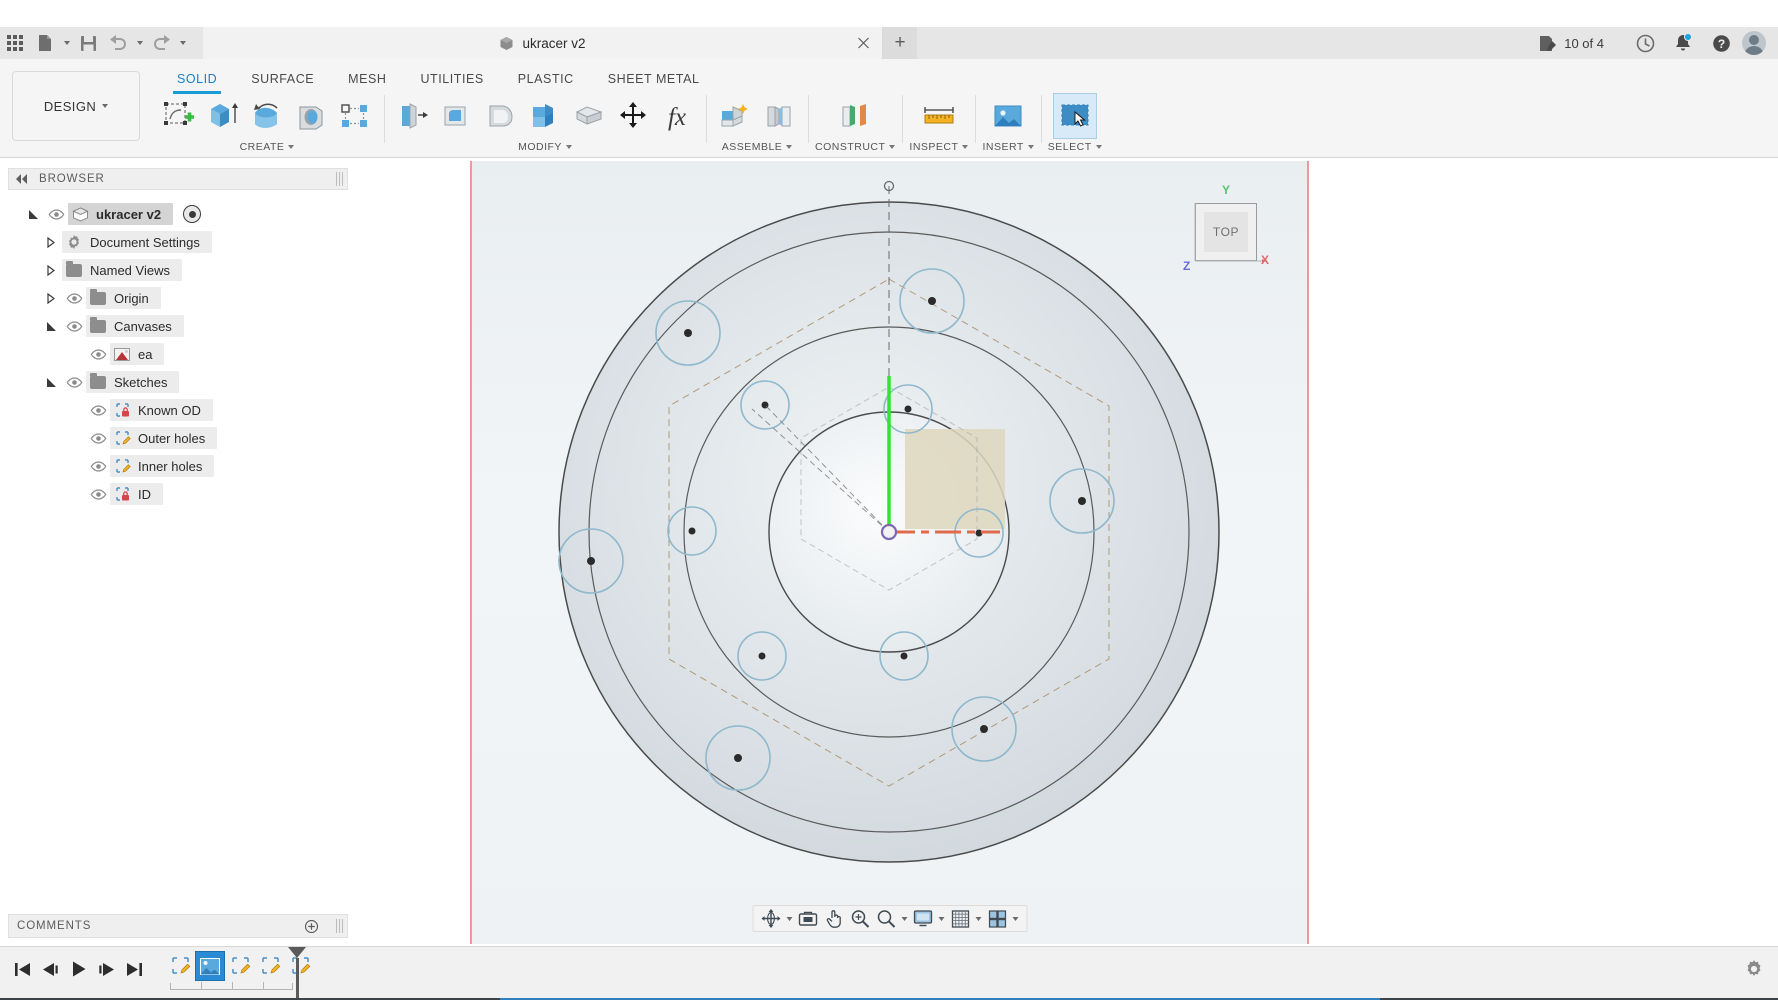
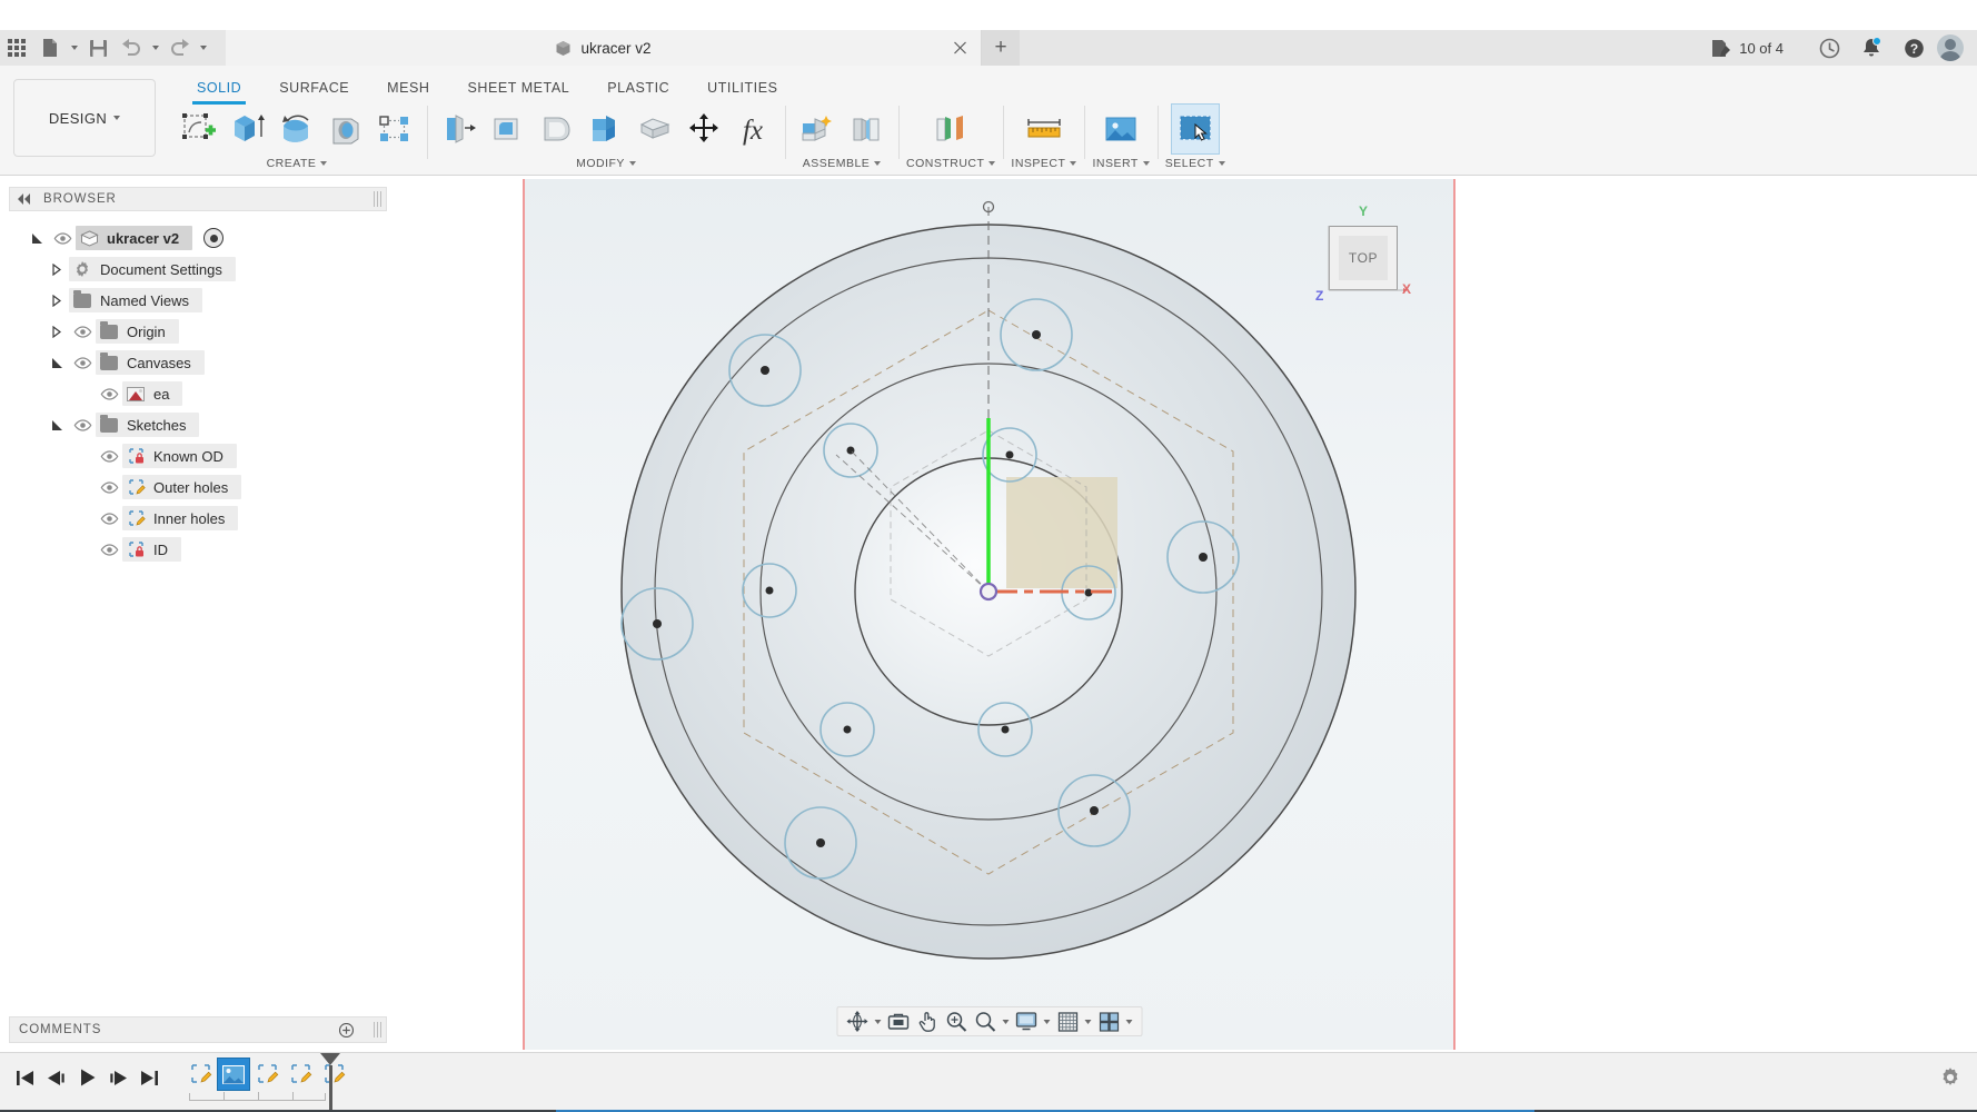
  ukracer v2
  +
  10 of 4
  ?
  DESIGN
  SOLID
  SURFACE
  MESH
- UTILITIES
+ SHEET METAL
  PLASTIC
- SHEET METAL
+ UTILITIES
  CREATE
  fx
  MODIFY
  ASSEMBLE
  CONSTRUCT
  INSPECT
  INSERT
  SELECT
  BROWSER
  ukracer v2
  Document Settings
  Named Views
  Origin
  Canvases
  ea
  Sketches
  Known OD
  Outer holes
  Inner holes
  ID
  COMMENTS
  TOP
  Y
  X
  Z
